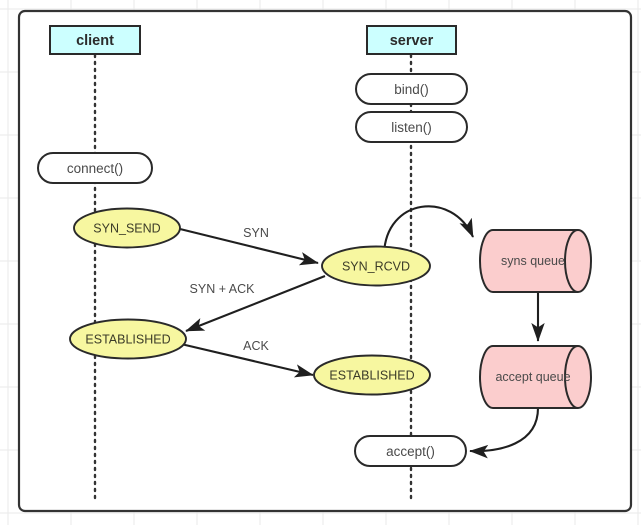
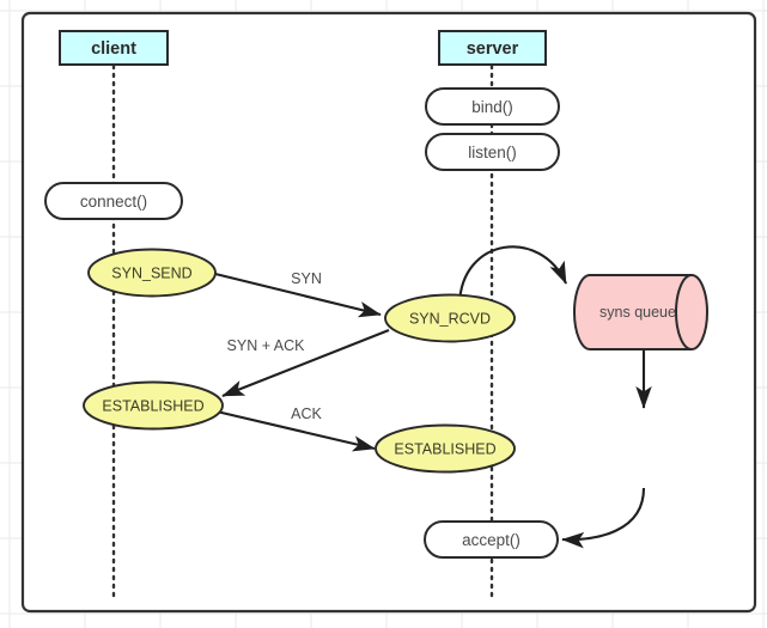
  client
  connect()
  SYN_SEND
  ESTABLISHED
  server
  bind()
  listen()
  SYN_RCVD
  ESTABLISHED
  accept()
  syns queue
- accept queue
  SYN
  SYN + ACK
  ACK
